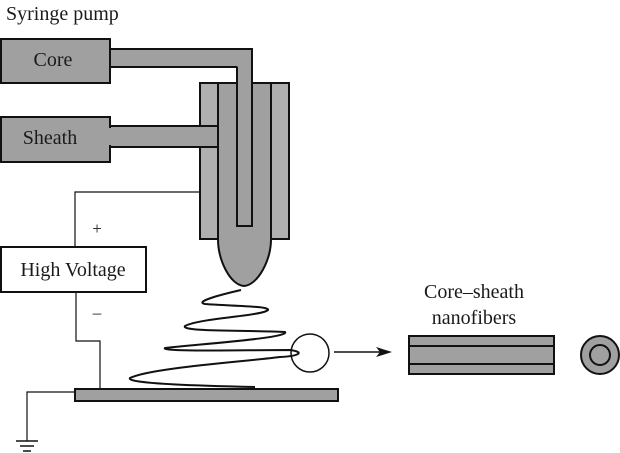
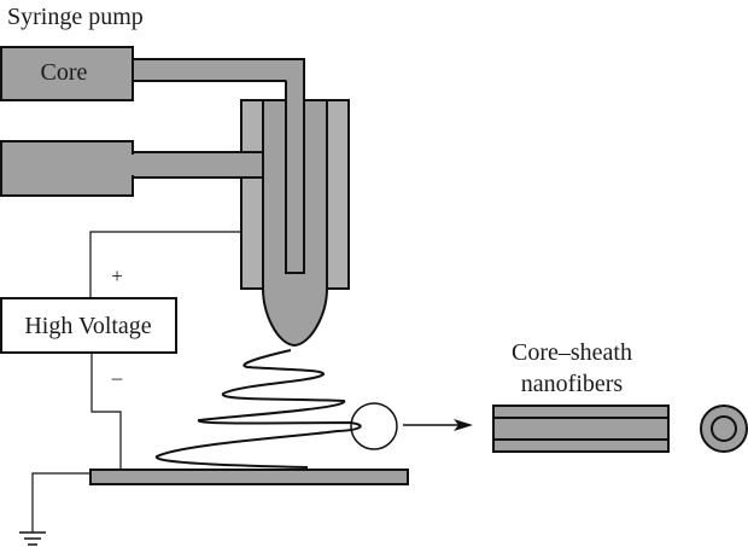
  Syringe pump
  Core
- Sheath
  +
  High Voltage
  –
  Core–sheath
  nanofibers
